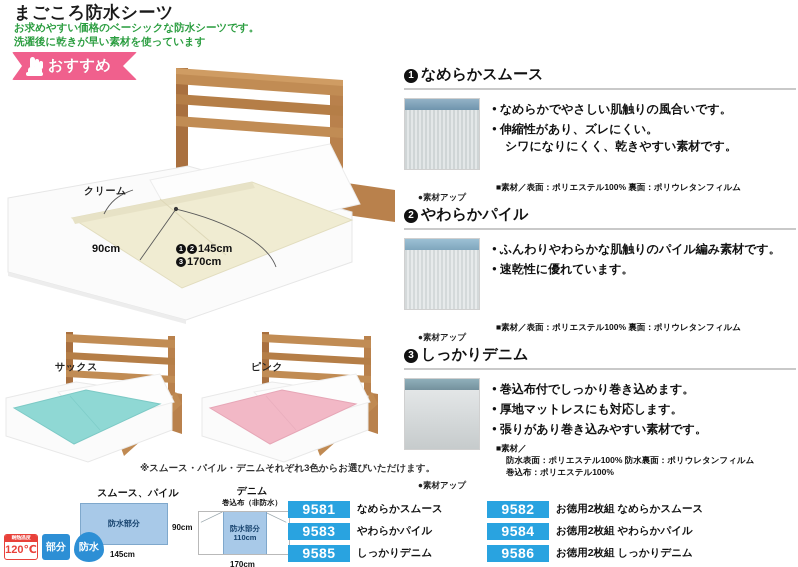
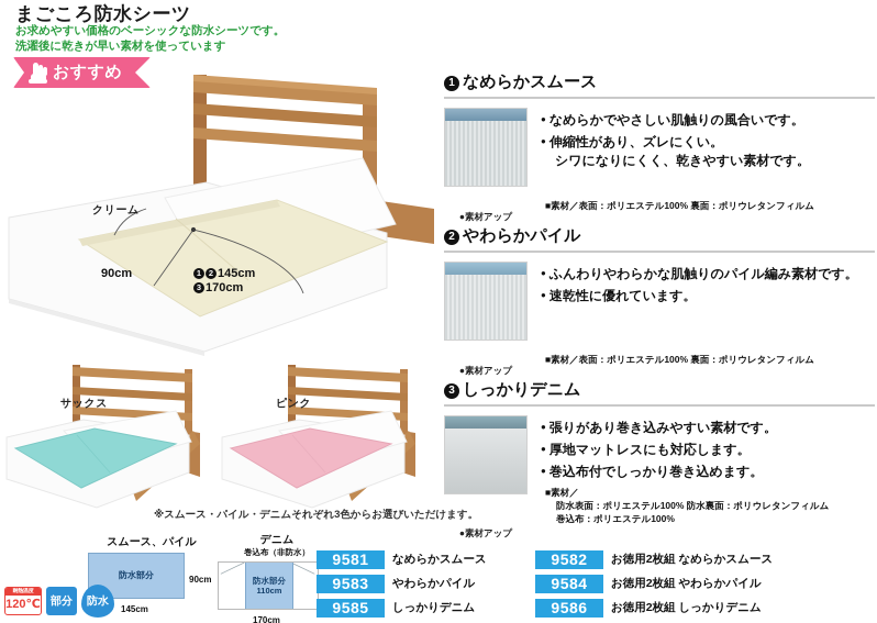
  まごころ防水シーツ
  お求めやすい価格のベーシックな防水シーツです。
  洗濯後に乾きが早い素材を使っています
  おすすめ
  クリーム
  90cm
  1 2 145cm
  3 170cm
  サックス
  ピンク
  ※スムース・パイル・デニムそれぞれ3色からお選びいただけます。
  1
  なめらかスムース
  ●素材アップ
  なめらかでやさしい肌触りの風合いです。
  伸縮性があり、ズレにくい。
  シワになりにくく、乾きやすい素材です。
  ■素材／表面：ポリエステル100% 裏面：ポリウレタンフィルム
  2
  やわらかパイル
  ●素材アップ
  ふんわりやわらかな肌触りのパイル編み素材です。
  速乾性に優れています。
  ■素材／表面：ポリエステル100% 裏面：ポリウレタンフィルム
  3
  しっかりデニム
  ●素材アップ
- 巻込布付でしっかり巻き込めます。
+ 張りがあり巻き込みやすい素材です。
  厚地マットレスにも対応します。
- 張りがあり巻き込みやすい素材です。
+ 巻込布付でしっかり巻き込めます。
  ■素材／
  防水表面：ポリエステル100% 防水裏面：ポリウレタンフィルム
  巻込布：ポリエステル100%
  スムース、パイル
  防水部分
  90cm
  145cm
  デニム
  巻込布（非防水）
  防水部分
  110cm
  170cm
  120℃
  部分
  防水
  9581
  なめらかスムース
  9583
  やわらかパイル
  9585
  しっかりデニム
  9582
  お徳用2枚組 なめらかスムース
  9584
  お徳用2枚組 やわらかパイル
  9586
  お徳用2枚組 しっかりデニム
